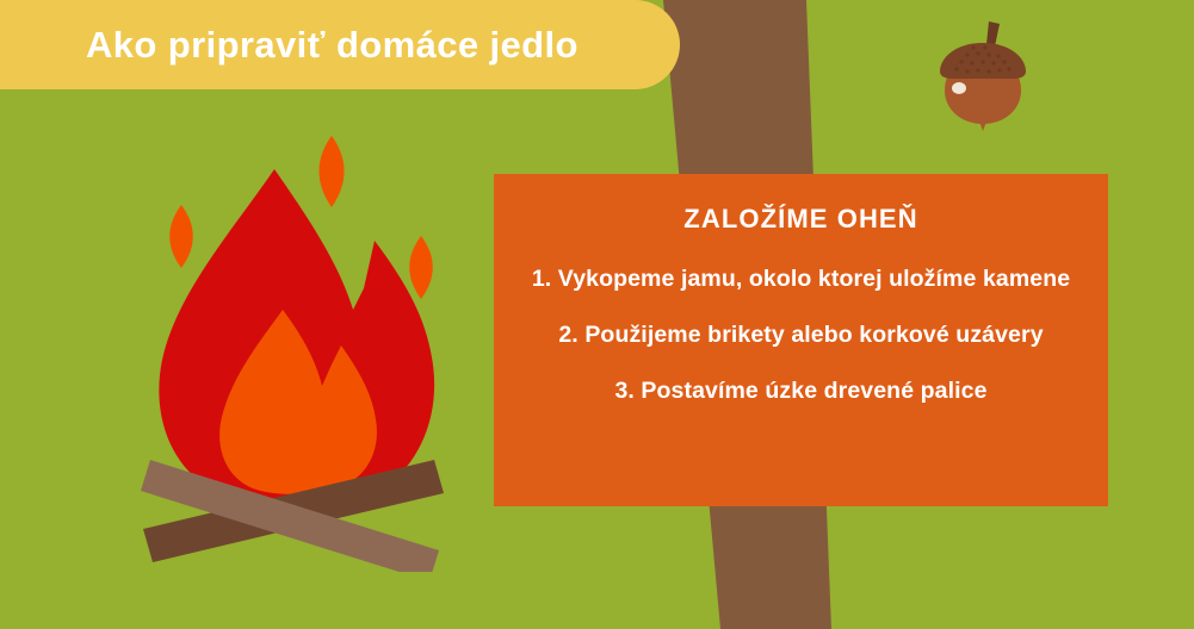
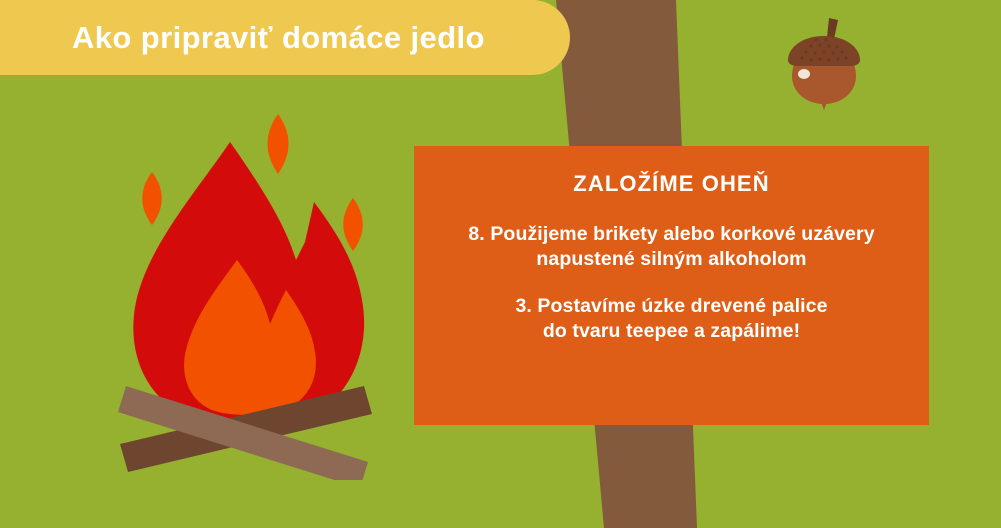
  Ako pripraviť domáce jedlo
  ZALOŽÍME OHEŇ
- 1. Vykopeme jamu, okolo ktorej uložíme kamene
- 2. Použijeme brikety alebo korkové uzávery
+ 8. Použijeme brikety alebo korkové uzávery
+ napustené silným alkoholom
  3. Postavíme úzke drevené palice
+ do tvaru teepee a zapálime!
